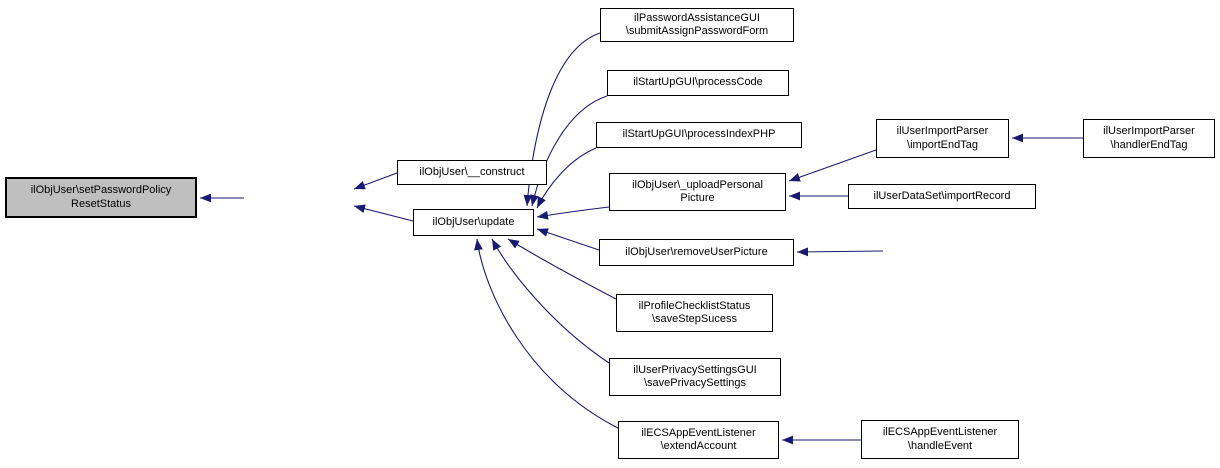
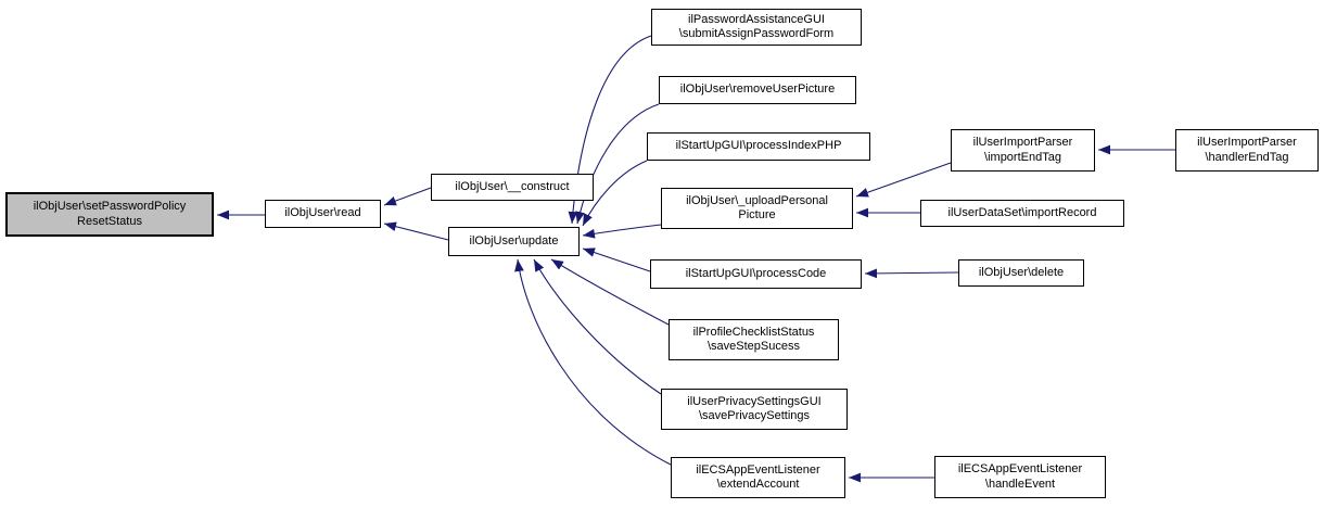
  ilObjUser\setPasswordPolicy
  ResetStatus
+ ilObjUser\read
  ilObjUser\__construct
  ilObjUser\update
  ilPasswordAssistanceGUI
  \submitAssignPasswordForm
- ilStartUpGUI\processCode
+ ilObjUser\removeUserPicture
  ilStartUpGUI\processIndexPHP
  ilObjUser\_uploadPersonal
  Picture
- ilObjUser\removeUserPicture
+ ilStartUpGUI\processCode
  ilProfileChecklistStatus
  \saveStepSucess
  ilUserPrivacySettingsGUI
  \savePrivacySettings
  ilECSAppEventListener
  \extendAccount
  ilUserImportParser
  \importEndTag
  ilUserImportParser
  \handlerEndTag
  ilUserDataSet\importRecord
+ ilObjUser\delete
  ilECSAppEventListener
  \handleEvent
